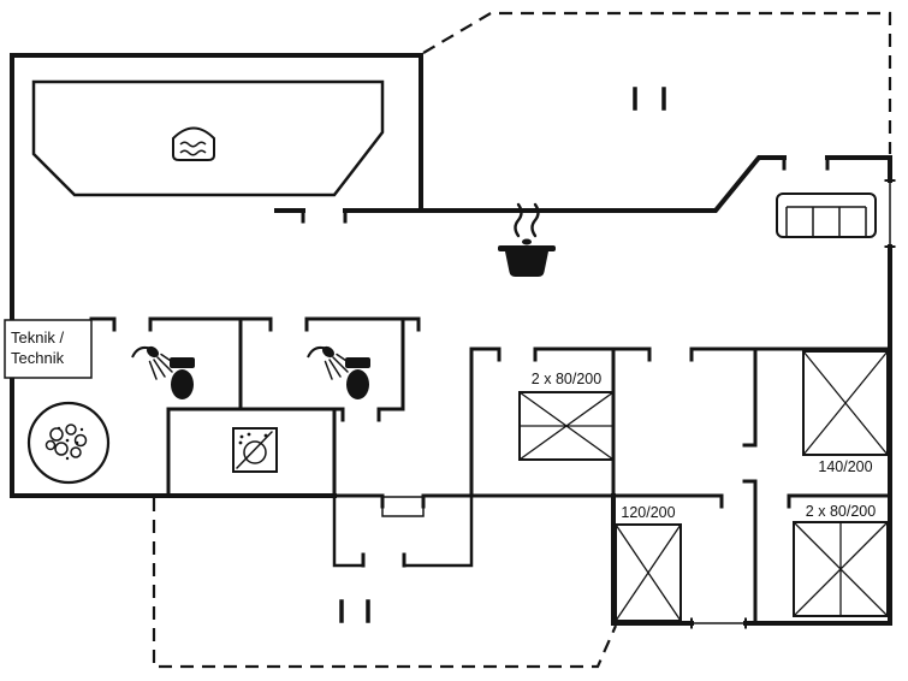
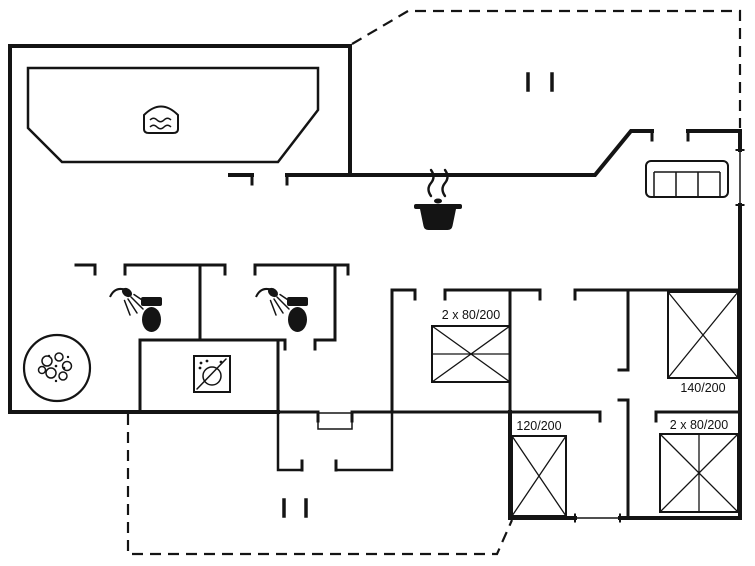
- Teknik /
- Technik
  2 x 80/200
  140/200
  120/200
  2 x 80/200
